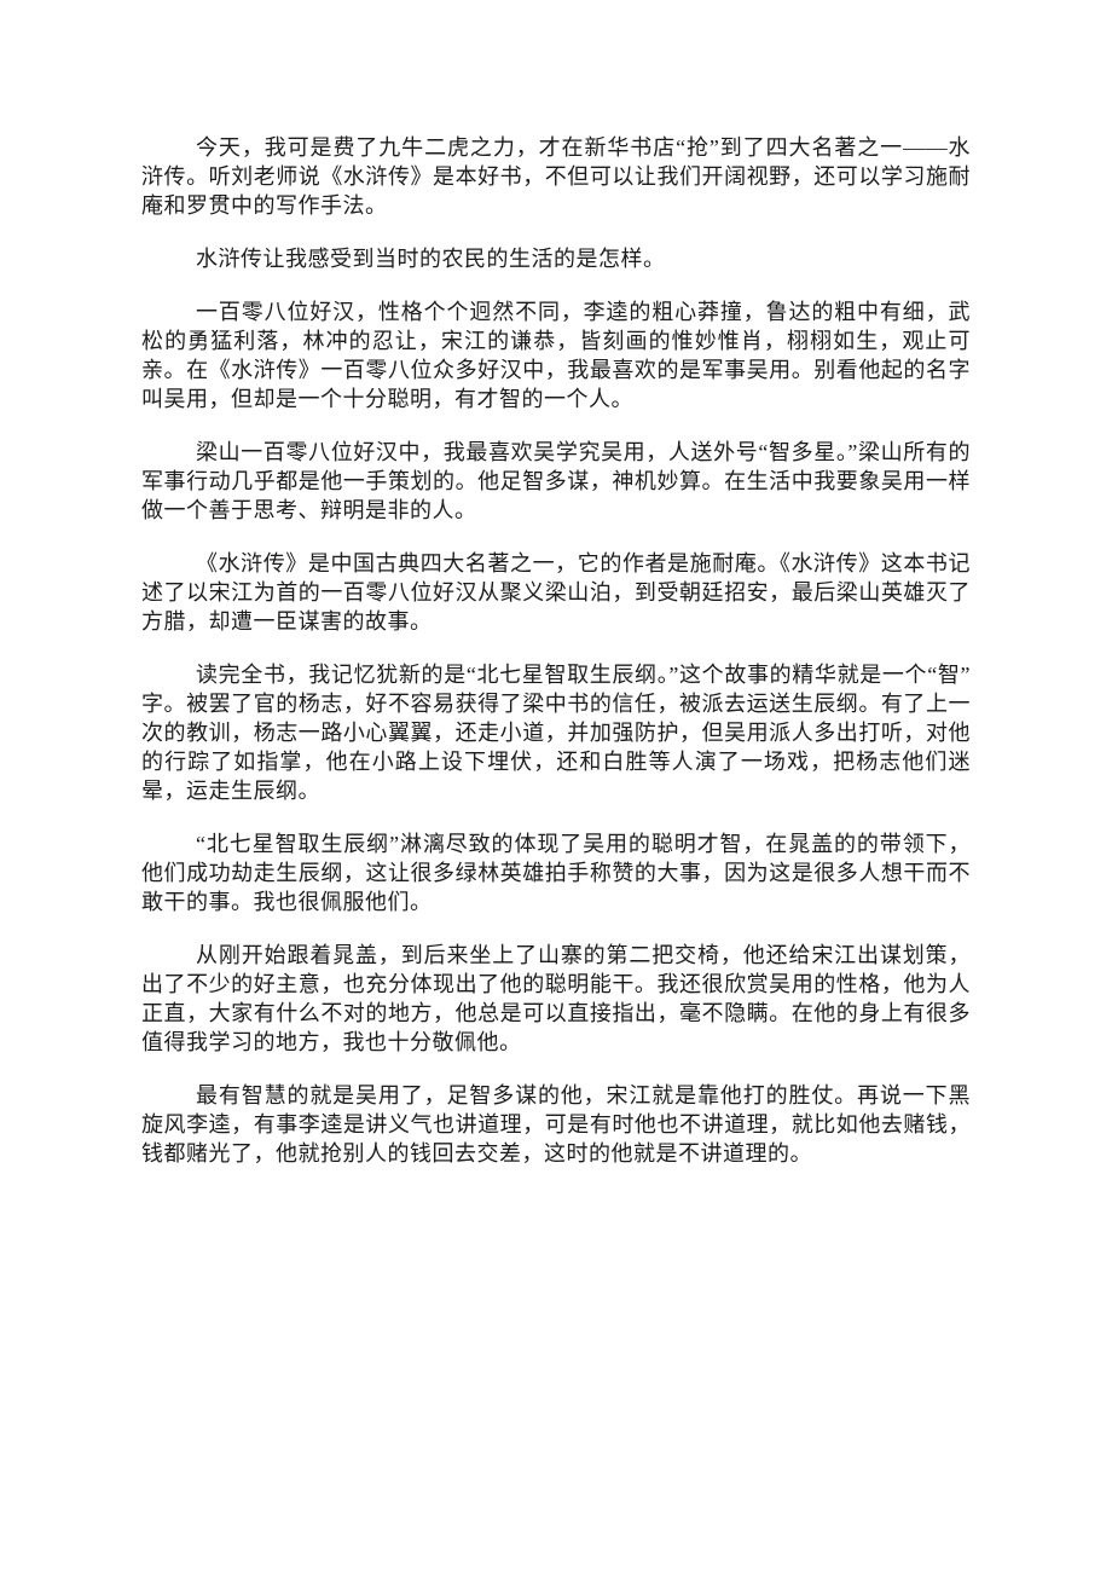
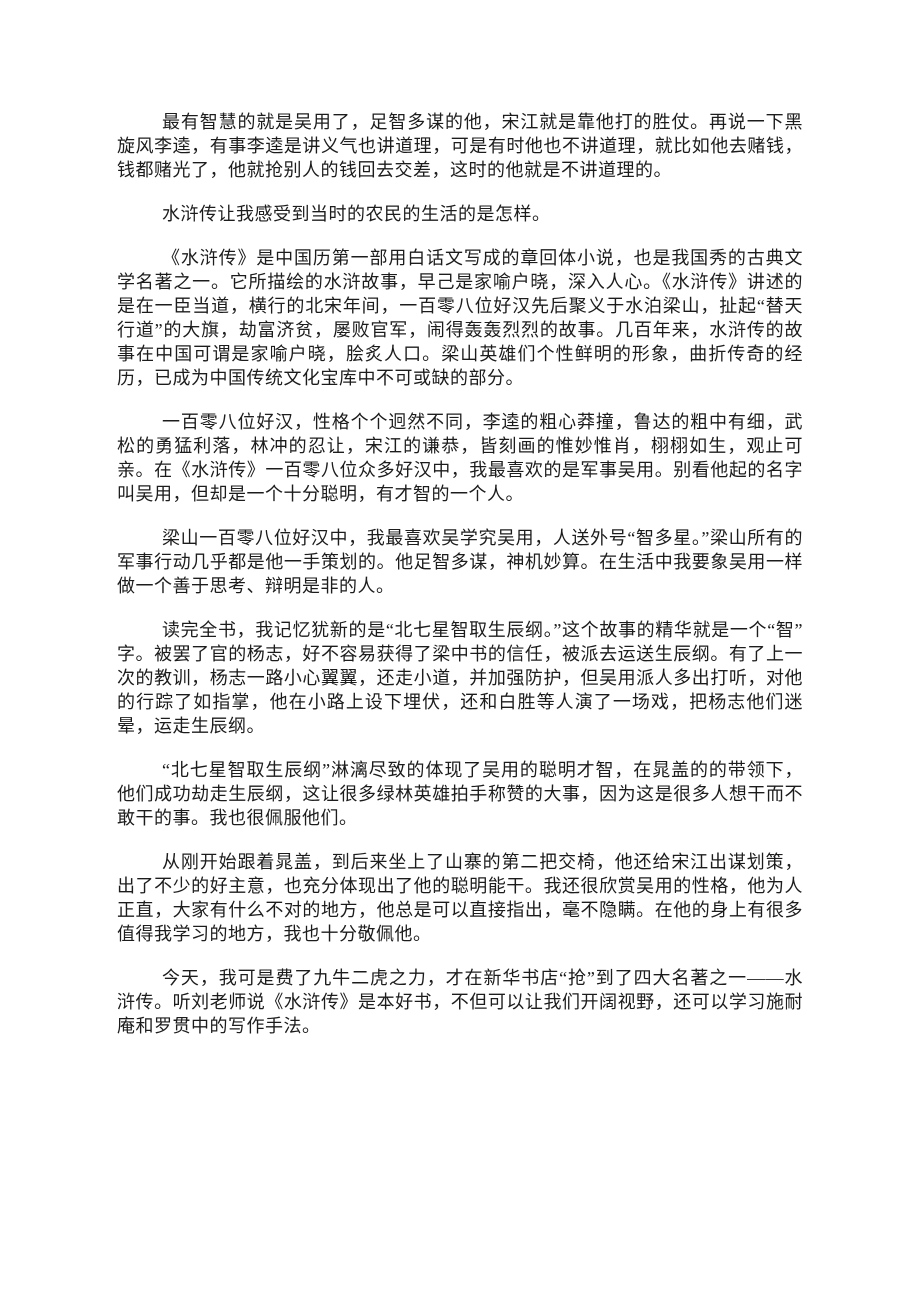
- 今天，我可是费了九牛二虎之力，才在新华书店“抢”到了四大名著之一——水浒传。听刘老师说《水浒传》是本好书，不但可以让我们开阔视野，还可以学习施耐庵和罗贯中的写作手法。
+ 最有智慧的就是吴用了，足智多谋的他，宋江就是靠他打的胜仗。再说一下黑旋风李逵，有事李逵是讲义气也讲道理，可是有时他也不讲道理，就比如他去赌钱，钱都赌光了，他就抢别人的钱回去交差，这时的他就是不讲道理的。
  水浒传让我感受到当时的农民的生活的是怎样。
+ 《水浒传》是中国历第一部用白话文写成的章回体小说，也是我国秀的古典文学名著之一。它所描绘的水浒故事，早己是家喻户晓，深入人心。《水浒传》讲述的是在一臣当道，横行的北宋年间，一百零八位好汉先后聚义于水泊梁山，扯起“替天行道”的大旗，劫富济贫，屡败官军，闹得轰轰烈烈的故事。几百年来，水浒传的故事在中国可谓是家喻户晓，脍炙人口。梁山英雄们个性鲜明的形象，曲折传奇的经历，已成为中国传统文化宝库中不可或缺的部分。
  一百零八位好汉，性格个个迥然不同，李逵的粗心莽撞，鲁达的粗中有细，武松的勇猛利落，林冲的忍让，宋江的谦恭，皆刻画的惟妙惟肖，栩栩如生，观止可亲。在《水浒传》一百零八位众多好汉中，我最喜欢的是军事吴用。别看他起的名字叫吴用，但却是一个十分聪明，有才智的一个人。
  梁山一百零八位好汉中，我最喜欢吴学究吴用，人送外号“智多星。”梁山所有的军事行动几乎都是他一手策划的。他足智多谋，神机妙算。在生活中我要象吴用一样做一个善于思考、辩明是非的人。
- 《水浒传》是中国古典四大名著之一，它的作者是施耐庵。《水浒传》这本书记述了以宋江为首的一百零八位好汉从聚义梁山泊，到受朝廷招安，最后梁山英雄灭了方腊，却遭一臣谋害的故事。
  读完全书，我记忆犹新的是“北七星智取生辰纲。”这个故事的精华就是一个“智”字。被罢了官的杨志，好不容易获得了梁中书的信任，被派去运送生辰纲。有了上一次的教训，杨志一路小心翼翼，还走小道，并加强防护，但吴用派人多出打听，对他的行踪了如指掌，他在小路上设下埋伏，还和白胜等人演了一场戏，把杨志他们迷晕，运走生辰纲。
  “北七星智取生辰纲”淋漓尽致的体现了吴用的聪明才智，在晁盖的的带领下，他们成功劫走生辰纲，这让很多绿林英雄拍手称赞的大事，因为这是很多人想干而不敢干的事。我也很佩服他们。
  从刚开始跟着晁盖，到后来坐上了山寨的第二把交椅，他还给宋江出谋划策，出了不少的好主意，也充分体现出了他的聪明能干。我还很欣赏吴用的性格，他为人正直，大家有什么不对的地方，他总是可以直接指出，毫不隐瞒。在他的身上有很多值得我学习的地方，我也十分敬佩他。
- 最有智慧的就是吴用了，足智多谋的他，宋江就是靠他打的胜仗。再说一下黑旋风李逵，有事李逵是讲义气也讲道理，可是有时他也不讲道理，就比如他去赌钱，钱都赌光了，他就抢别人的钱回去交差，这时的他就是不讲道理的。
+ 今天，我可是费了九牛二虎之力，才在新华书店“抢”到了四大名著之一——水浒传。听刘老师说《水浒传》是本好书，不但可以让我们开阔视野，还可以学习施耐庵和罗贯中的写作手法。
